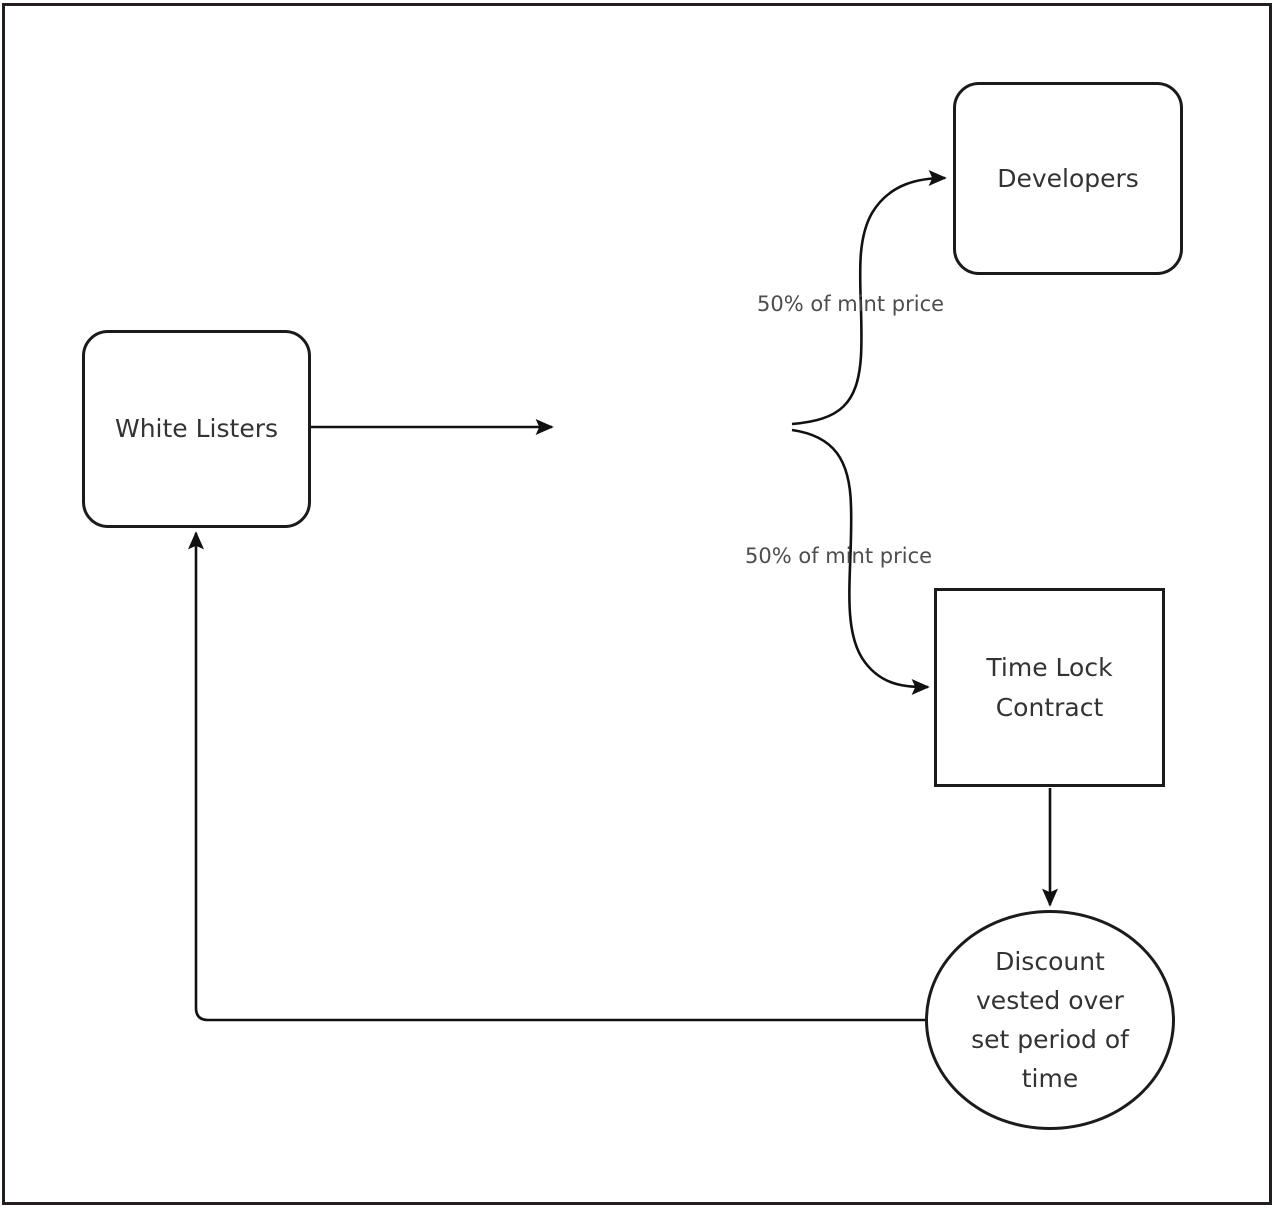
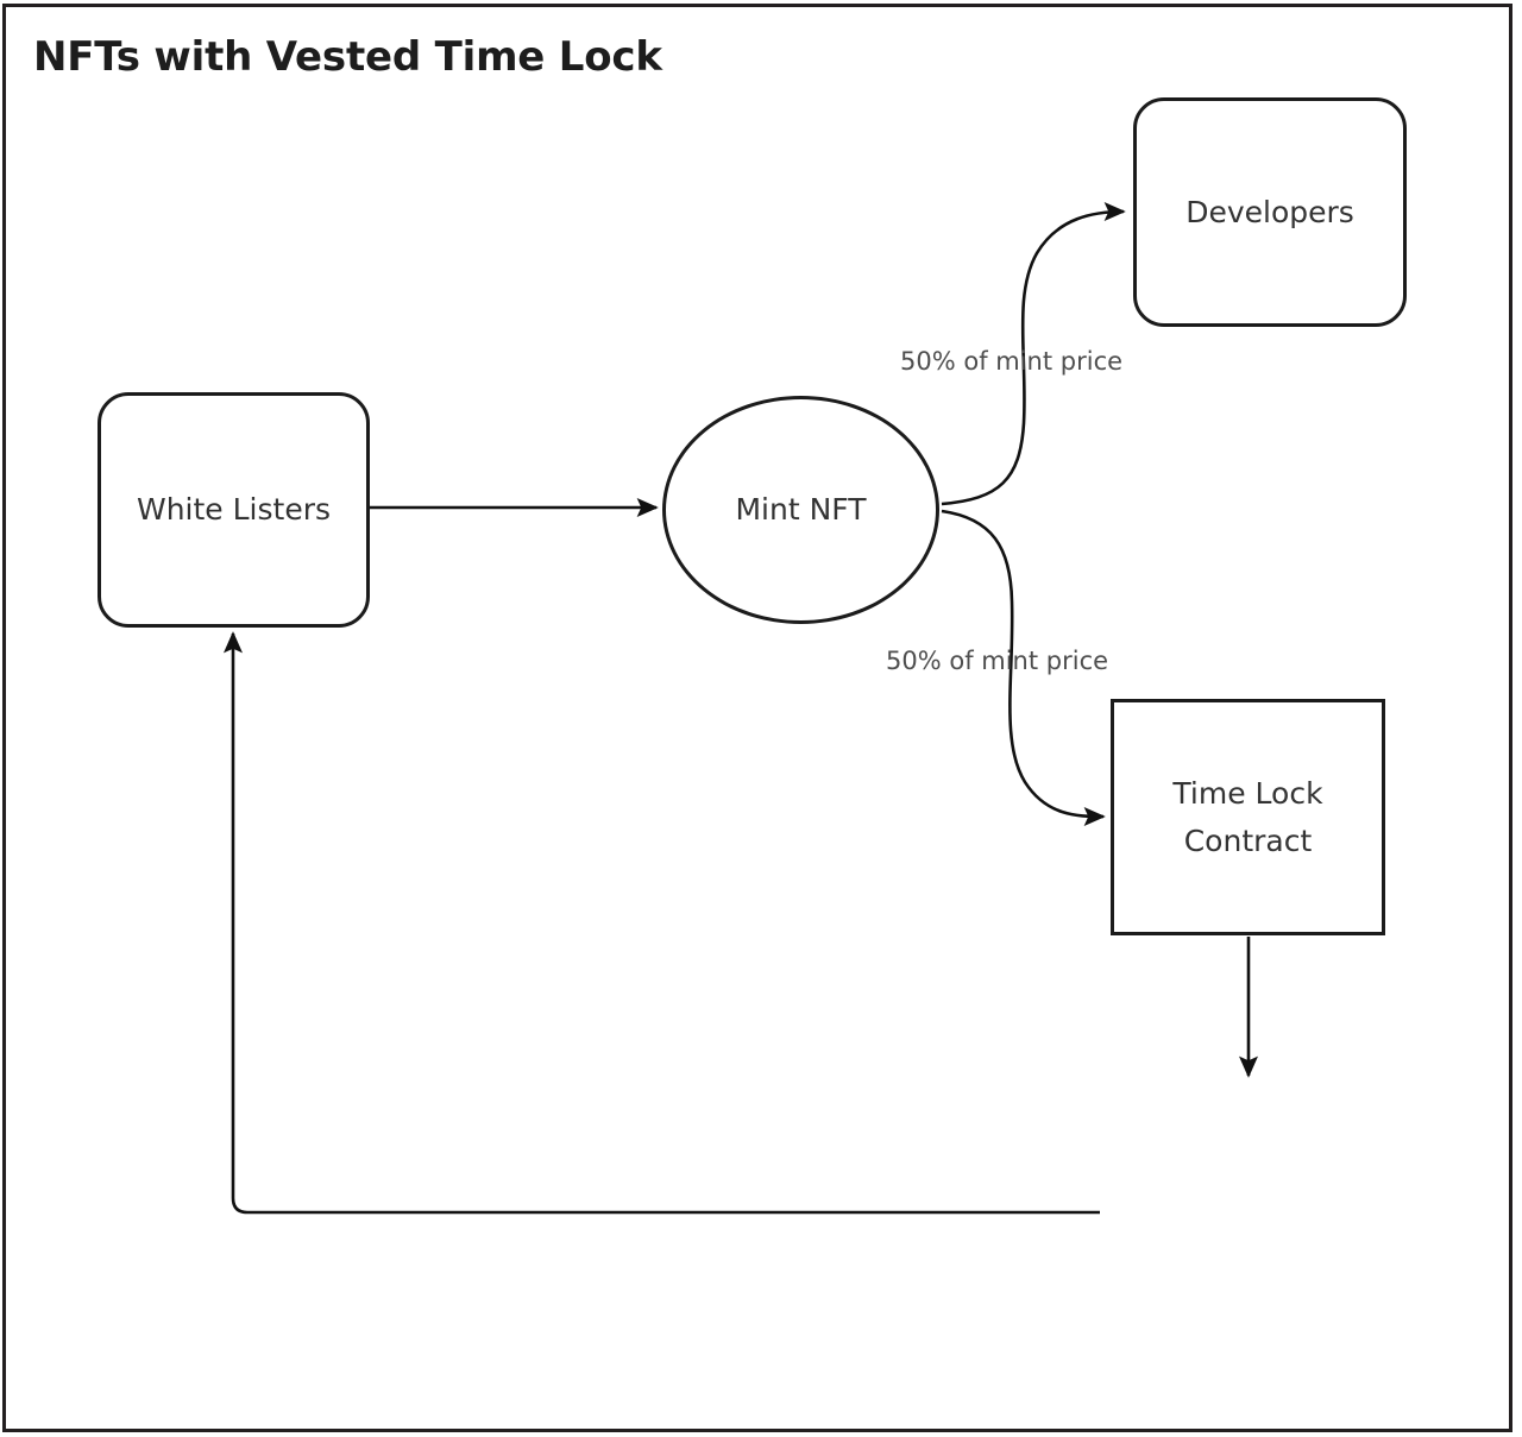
+ NFTs with Vested Time Lock
  White Listers
+ Mint NFT
  Developers
  Time Lock
  Contract
- Discount
- vested over
- set period of
- time
  50% of mint price
  50% of mint price
